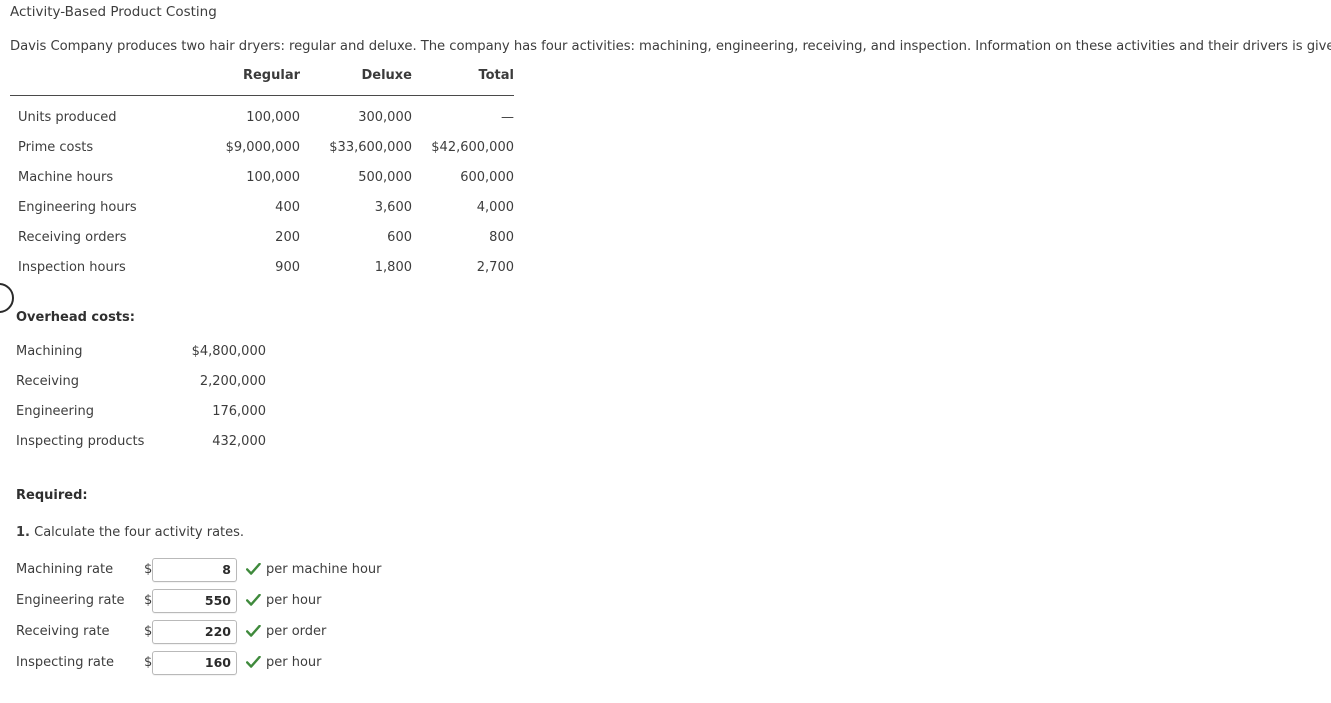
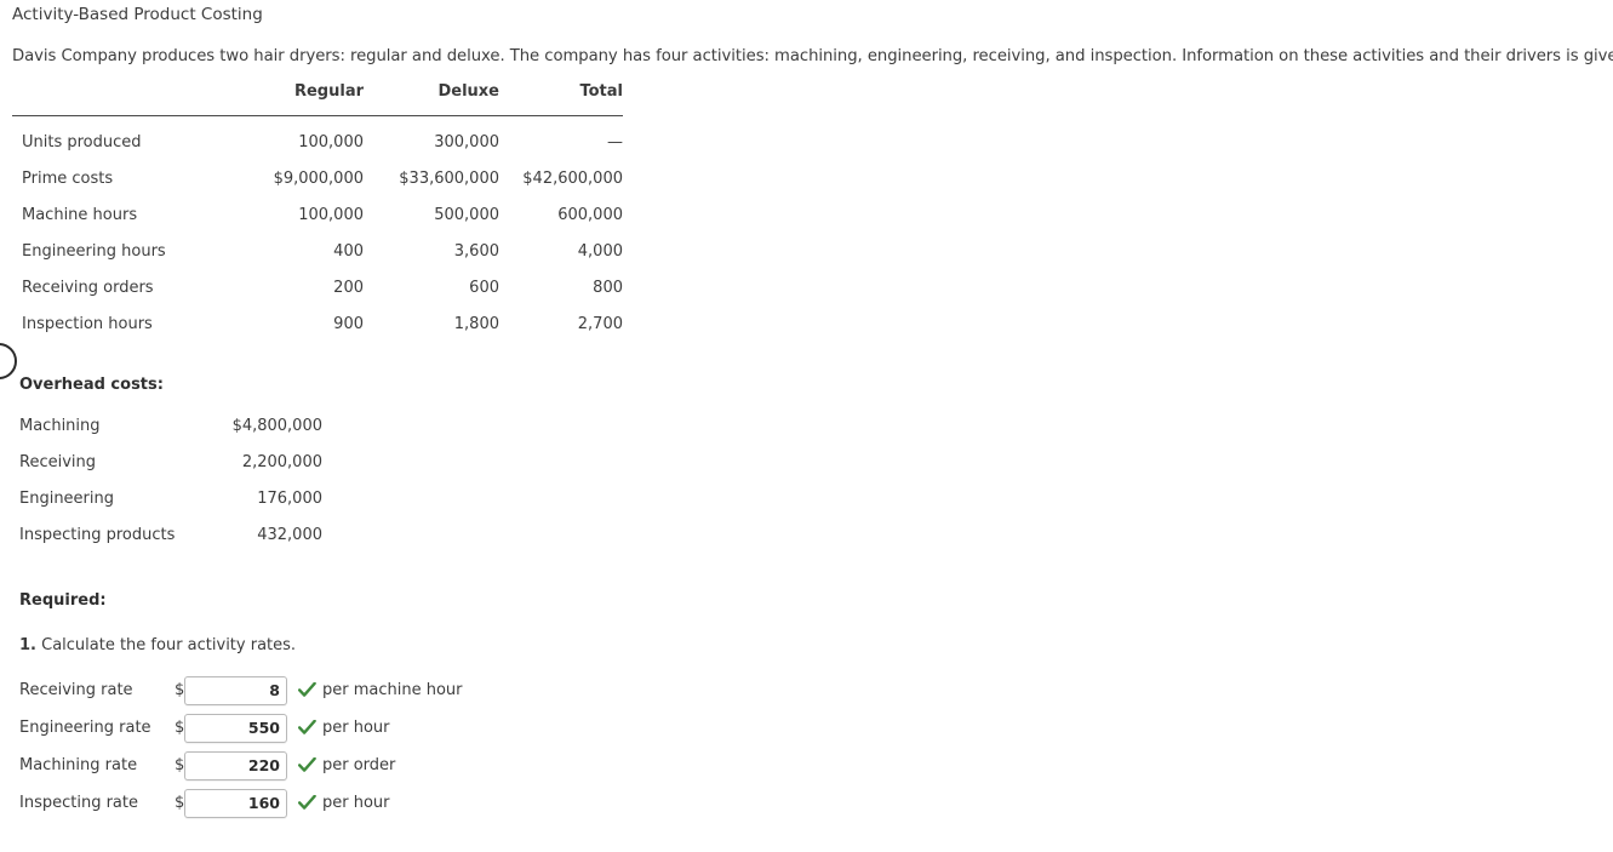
  Activity-Based Product Costing
  Davis Company produces two hair dryers: regular and deluxe. The company has four activities: machining, engineering, receiving, and inspection. Information on these activities and their drivers is give
  	Regular	Deluxe	Total
  Units produced	100,000	300,000	—
  Prime costs	$9,000,000	$33,600,000	$42,600,000
  Machine hours	100,000	500,000	600,000
  Engineering hours	400	3,600	4,000
  Receiving orders	200	600	800
  Inspection hours	900	1,800	2,700
  Overhead costs:
  Machining
  $4,800,000
  Receiving
  2,200,000
  Engineering
  176,000
  Inspecting products
  432,000
  Required:
  1. Calculate the four activity rates.
- Machining rate
+ Receiving rate
  $
  8
  per machine hour
  Engineering rate
  $
  550
  per hour
- Receiving rate
+ Machining rate
  $
  220
  per order
  Inspecting rate
  $
  160
  per hour
